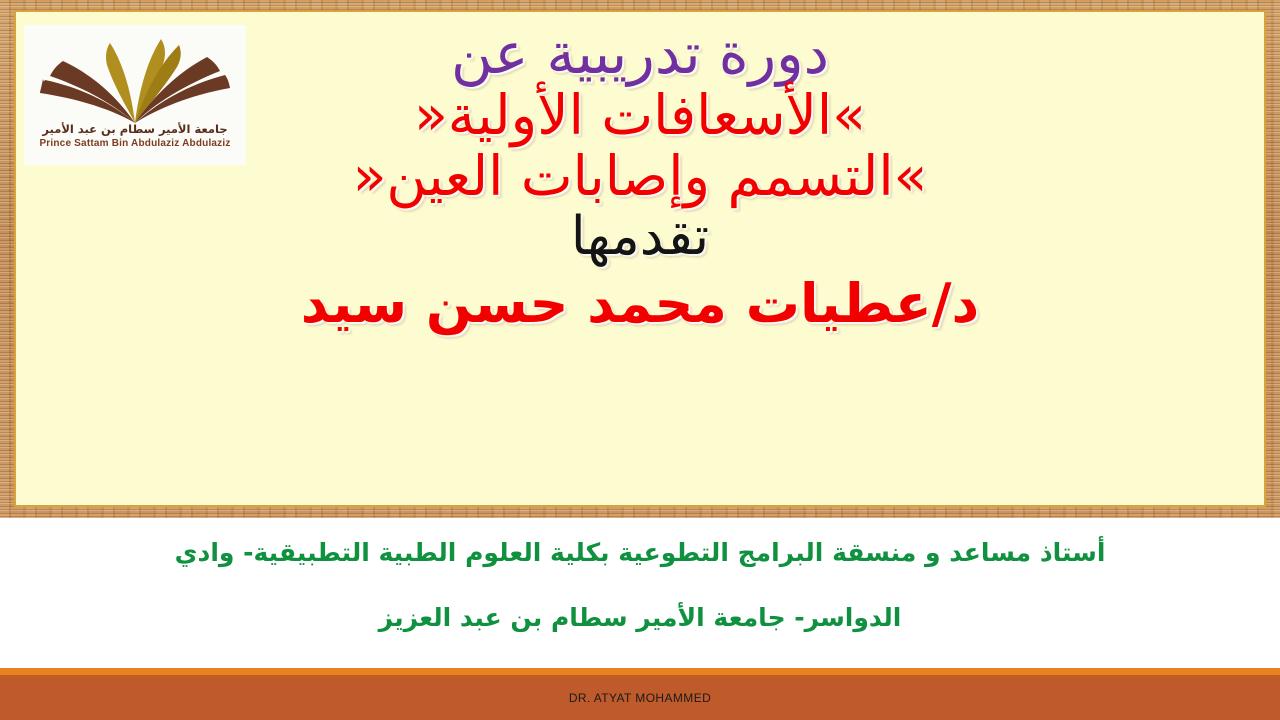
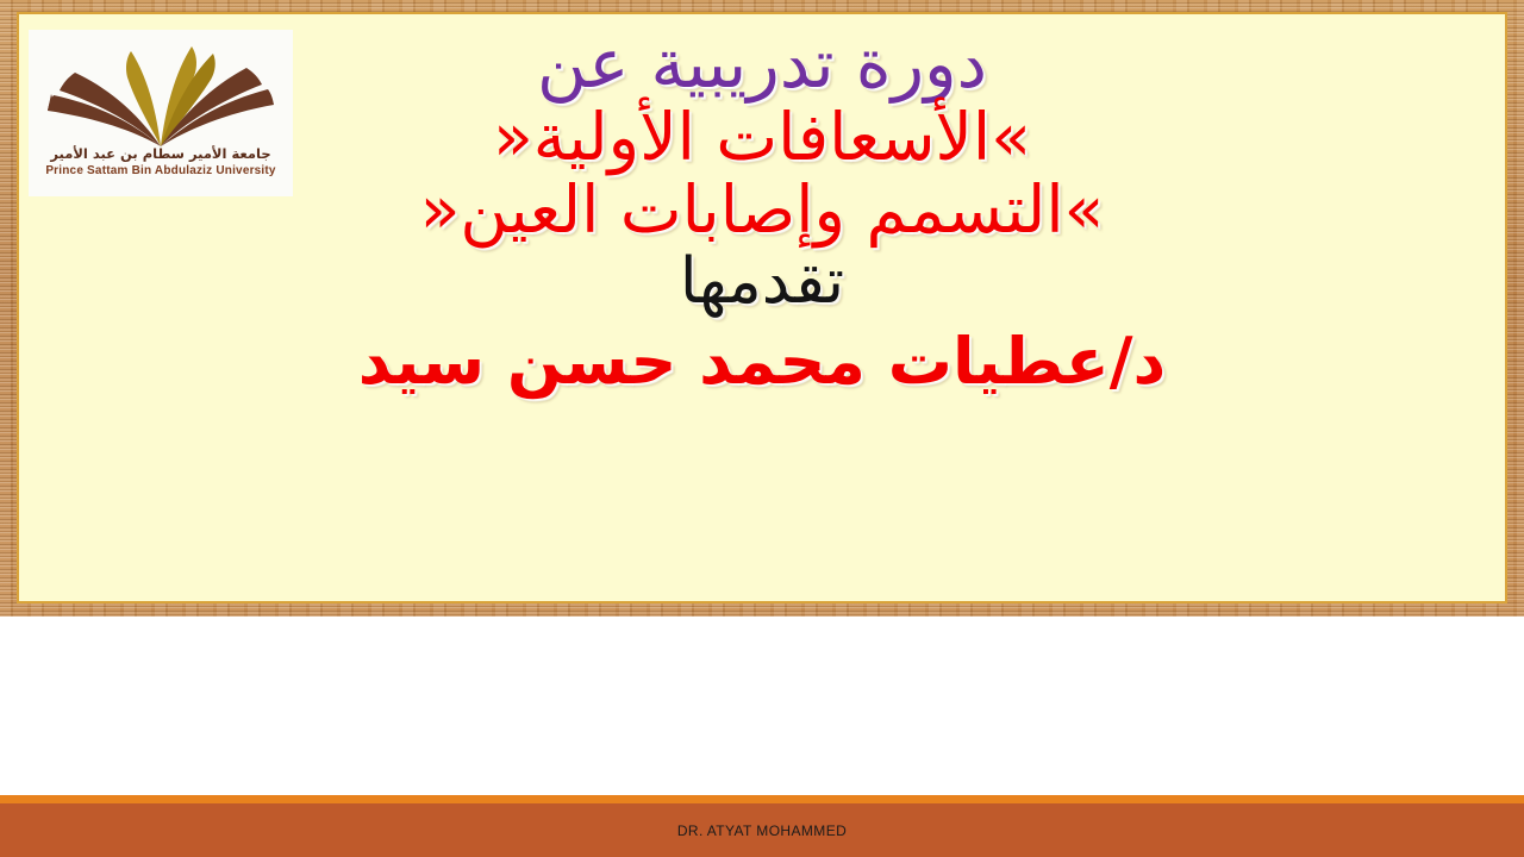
  جامعة الأمير سطام بن عبد الأمير
- Prince Sattam Bin Abdulaziz Abdulaziz
+ Prince Sattam Bin Abdulaziz University
  دورة تدريبية عن
  »الأسعافات الأولية«
  »التسمم وإصابات العين«
  تقدمها
  د/عطيات محمد حسن سيد
- أستاذ مساعد و منسقة البرامج التطوعية بكلية العلوم الطبية التطبيقية- وادي
- الدواسر- جامعة الأمير سطام بن عبد العزيز
  DR. ATYAT MOHAMMED
